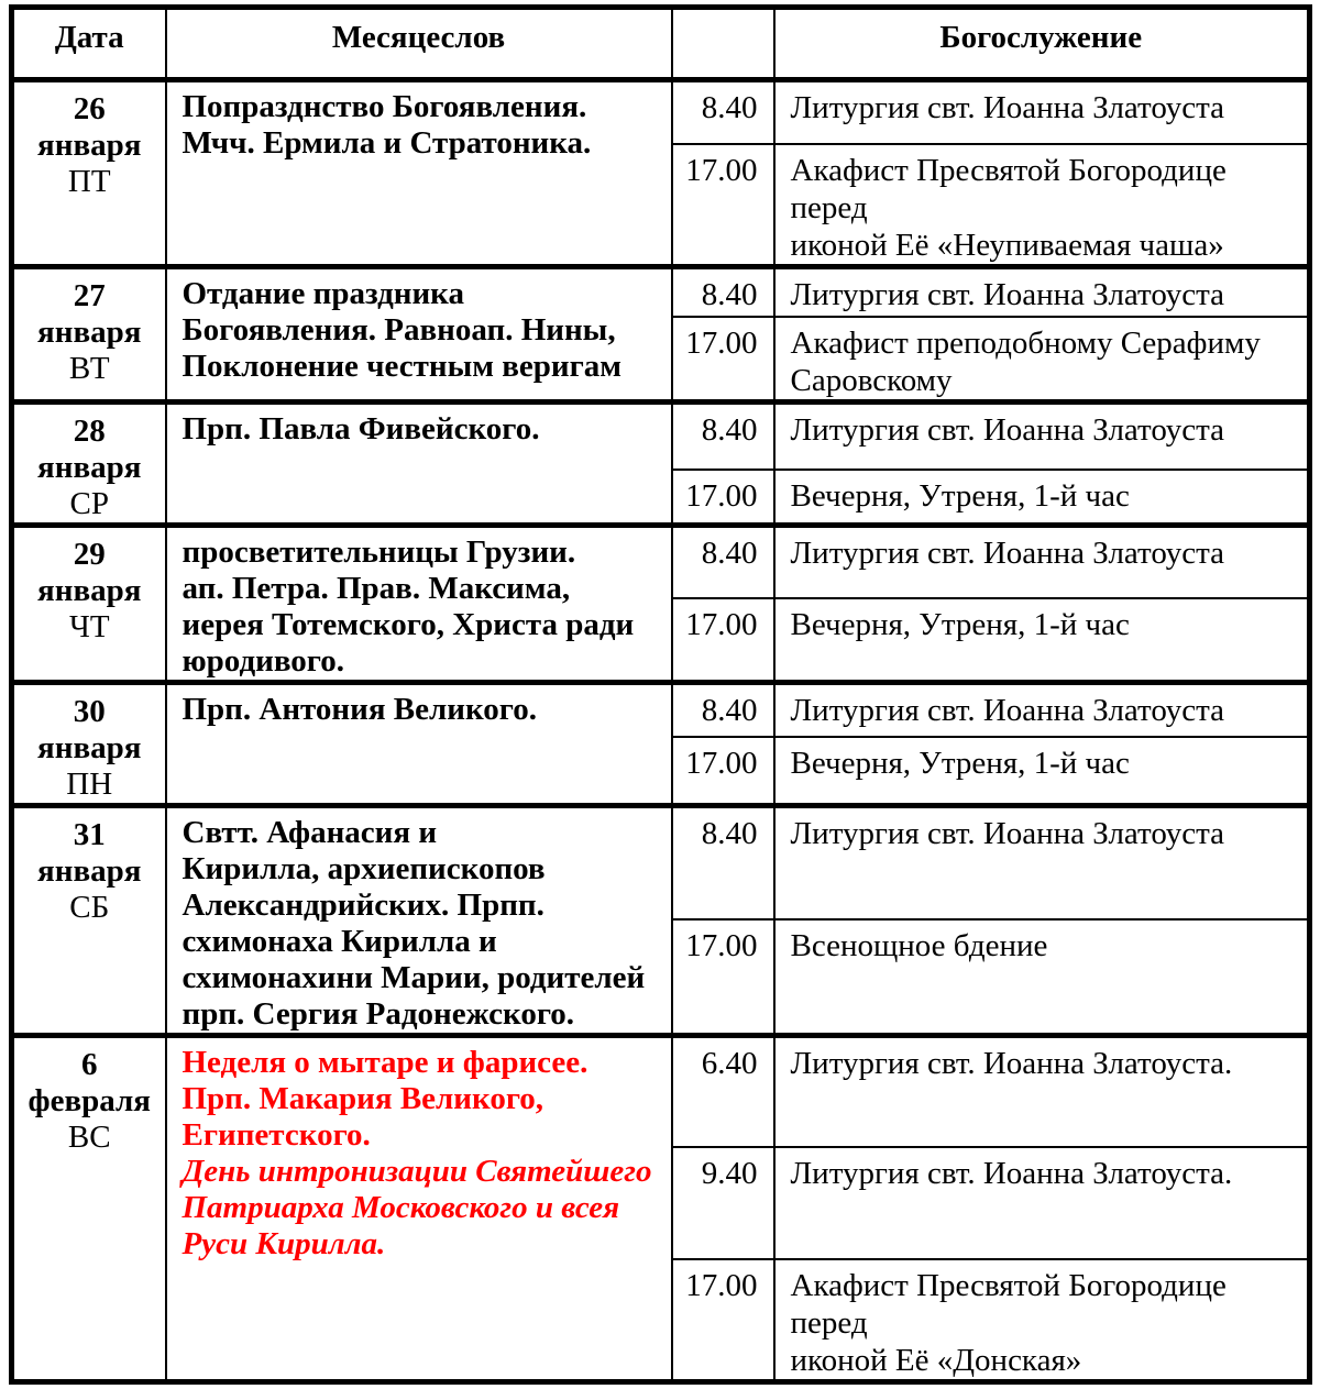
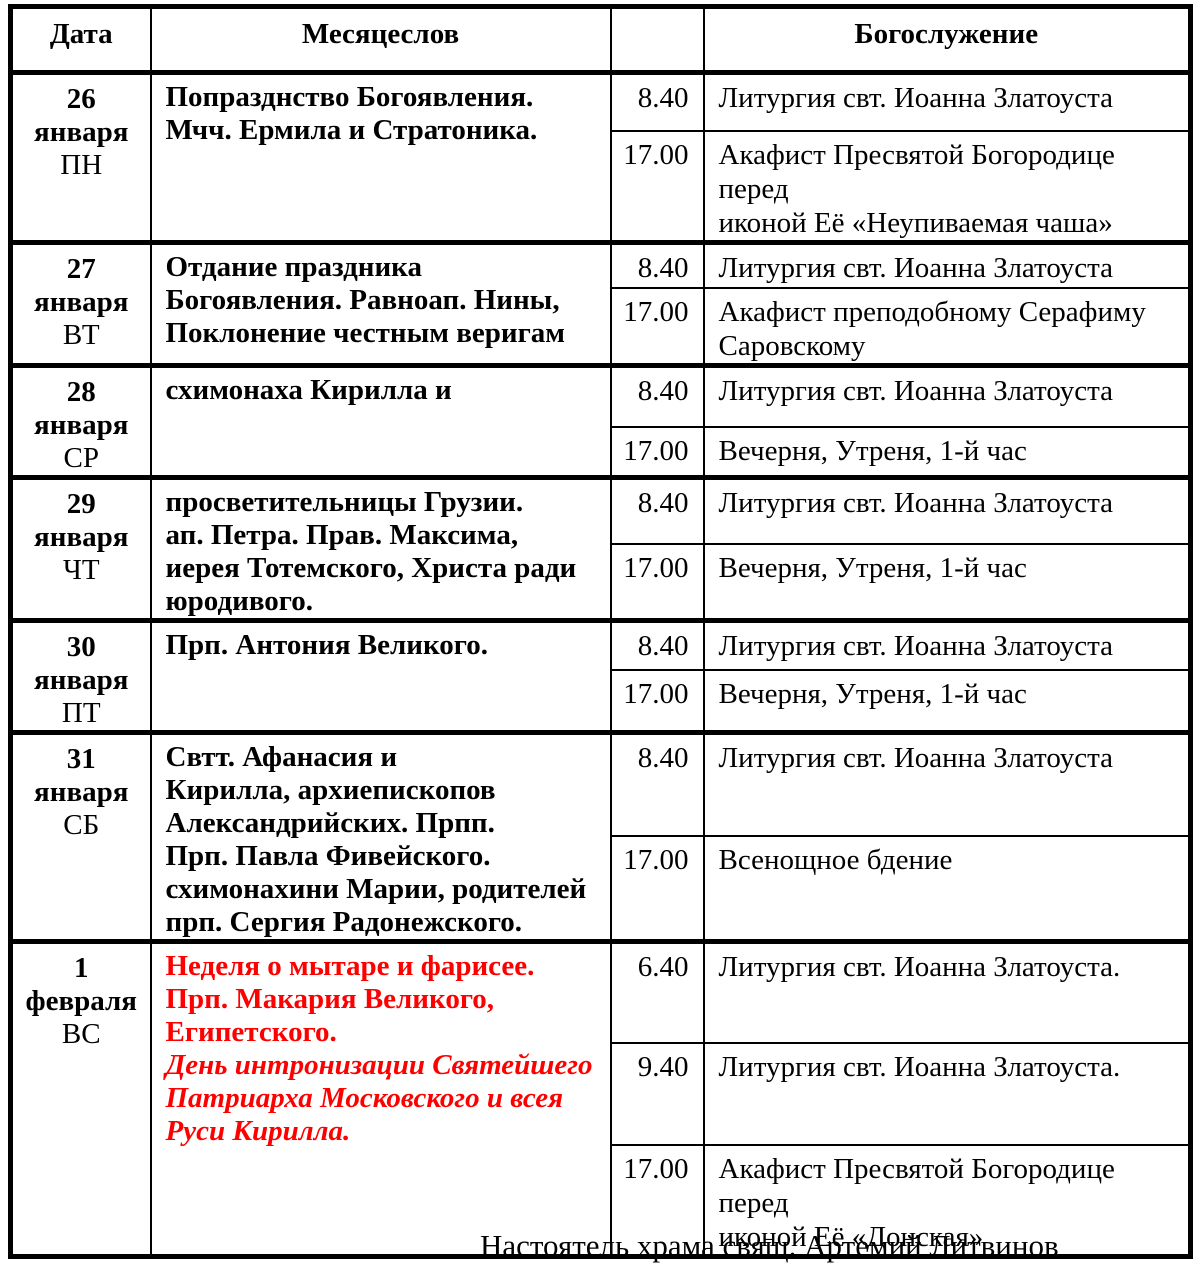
  Дата	Месяцеслов		Богослужение
- 26 января ПТ	Попразднство Богоявления.Мчч. Ермила и Стратоника.	8.40	Литургия свт. Иоанна Златоуста
+ 26 января ПН	Попразднство Богоявления.Мчч. Ермила и Стратоника.	8.40	Литургия свт. Иоанна Златоуста
  17.00	Акафист Пресвятой Богородице передиконой Её «Неупиваемая чаша»
  27 января ВТ	Отдание праздникаБогоявления. Равноап. Нины,Поклонение честным веригам	8.40	Литургия свт. Иоанна Златоуста
  17.00	Акафист преподобному СерафимуСаровскому
- 28 января СР	Прп. Павла Фивейского.	8.40	Литургия свт. Иоанна Златоуста
+ 28 января СР	схимонаха Кирилла и	8.40	Литургия свт. Иоанна Златоуста
  17.00	Вечерня, Утреня, 1-й час
  29 января ЧТ	просветительницы Грузии.ап. Петра. Прав. Максима,иерея Тотемского, Христа радиюродивого.	8.40	Литургия свт. Иоанна Златоуста
  17.00	Вечерня, Утреня, 1-й час
- 30 января ПН	Прп. Антония Великого.	8.40	Литургия свт. Иоанна Златоуста
+ 30 января ПТ	Прп. Антония Великого.	8.40	Литургия свт. Иоанна Златоуста
  17.00	Вечерня, Утреня, 1-й час
- 31 января СБ	Свтт. Афанасия иКирилла, архиепископовАлександрийских. Прпп.схимонаха Кирилла исхимонахини Марии, родителейпрп. Сергия Радонежского.	8.40	Литургия свт. Иоанна Златоуста
+ 31 января СБ	Свтт. Афанасия иКирилла, архиепископовАлександрийских. Прпп.Прп. Павла Фивейского.схимонахини Марии, родителейпрп. Сергия Радонежского.	8.40	Литургия свт. Иоанна Златоуста
  17.00	Всенощное бдение
- 6 февраля ВС	Неделя о мытаре и фарисее.Прп. Макария Великого,Египетского. День интронизации СвятейшегоПатриарха Московского и всеяРуси Кирилла.	6.40	Литургия свт. Иоанна Златоуста.
+ 1 февраля ВС	Неделя о мытаре и фарисее.Прп. Макария Великого,Египетского. День интронизации СвятейшегоПатриарха Московского и всеяРуси Кирилла.	6.40	Литургия свт. Иоанна Златоуста.
  9.40	Литургия свт. Иоанна Златоуста.
  17.00	Акафист Пресвятой Богородице передиконой Её «Донская»
+ Настоятель храма свящ. Артемий Литвинов
